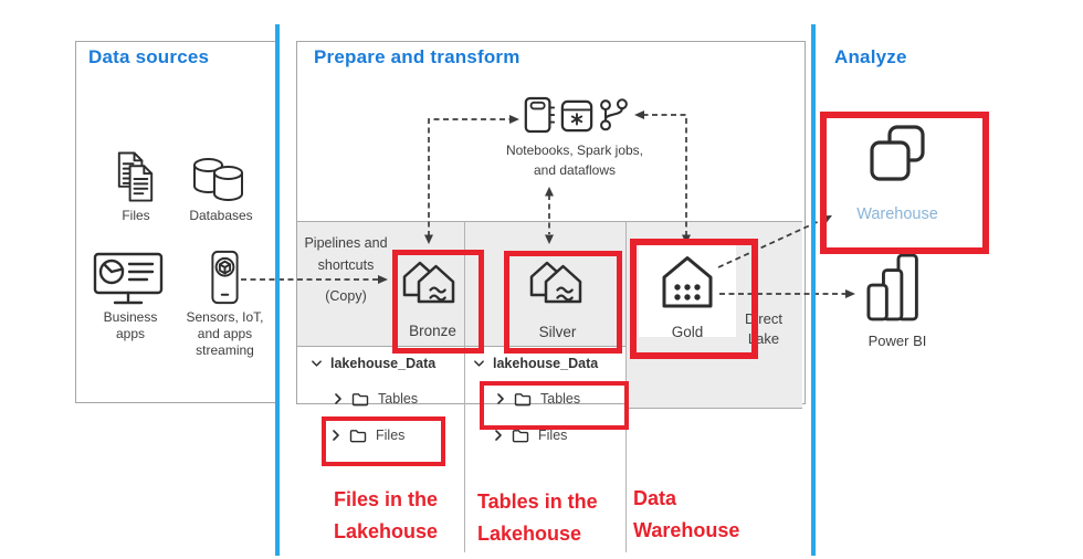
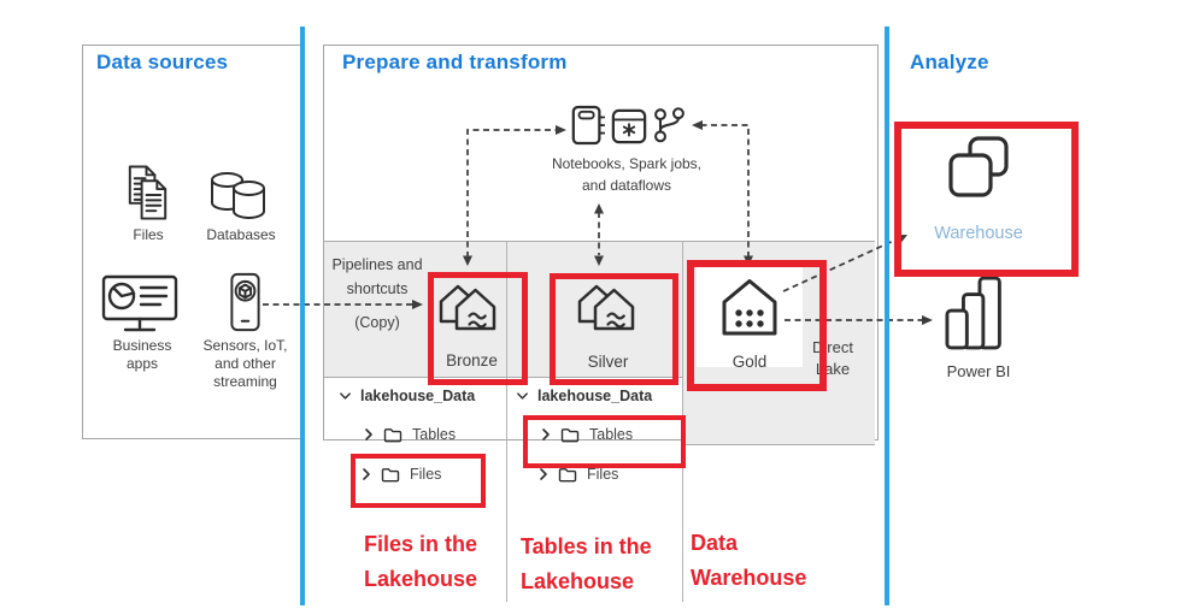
  Data sources
  Files
  Databases
  Business apps
- Sensors, IoT, and apps streaming
+ Sensors, IoT, and other streaming
  Prepare and transform
  Notebooks, Spark jobs,
  and dataflows
  Pipelines and
  shortcuts
  (Copy)
  Bronze
  Silver
  Gold
  Direct
  Lake
  lakehouse_Data
  Tables
  Files
  lakehouse_Data
  Tables
  Files
  Analyze
  Warehouse
  Power BI
  Files in the
  Lakehouse
  Tables in the
  Lakehouse
  Data
  Warehouse
